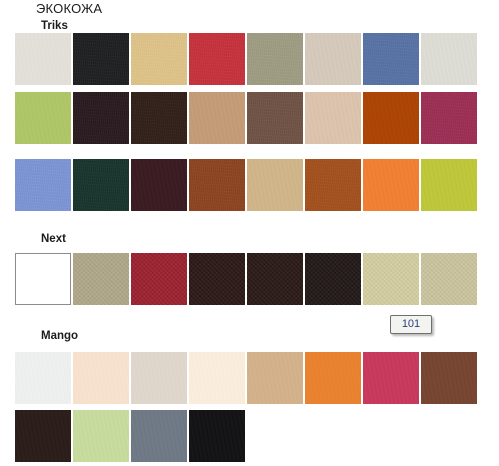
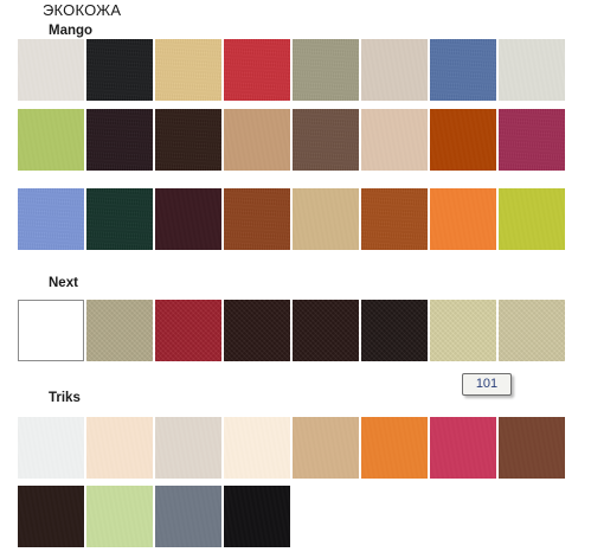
  ЭКОКОЖА
- Triks
+ Mango
  Next
- Mango
+ Triks
  101
